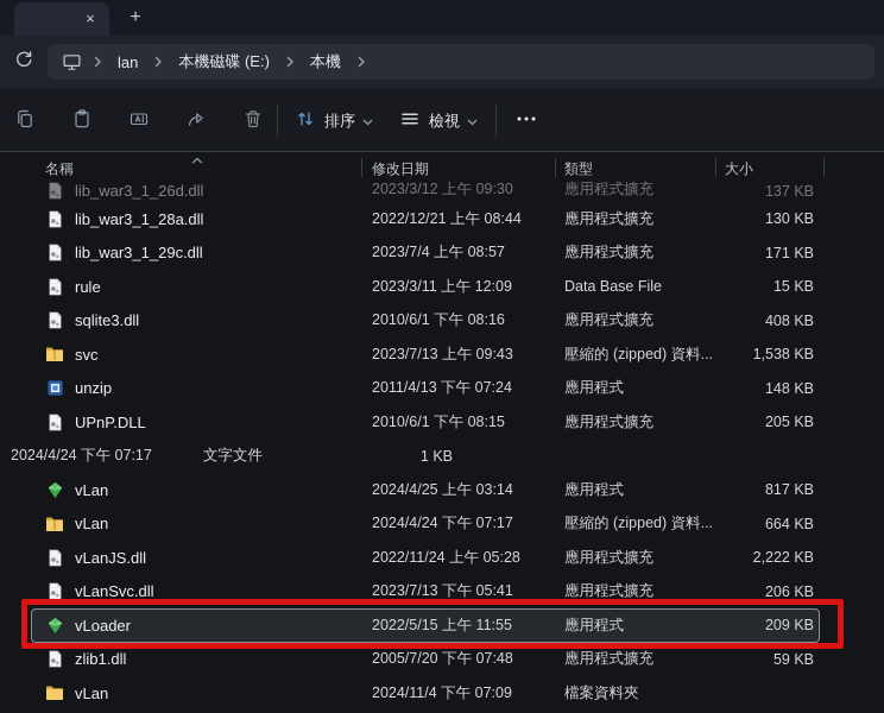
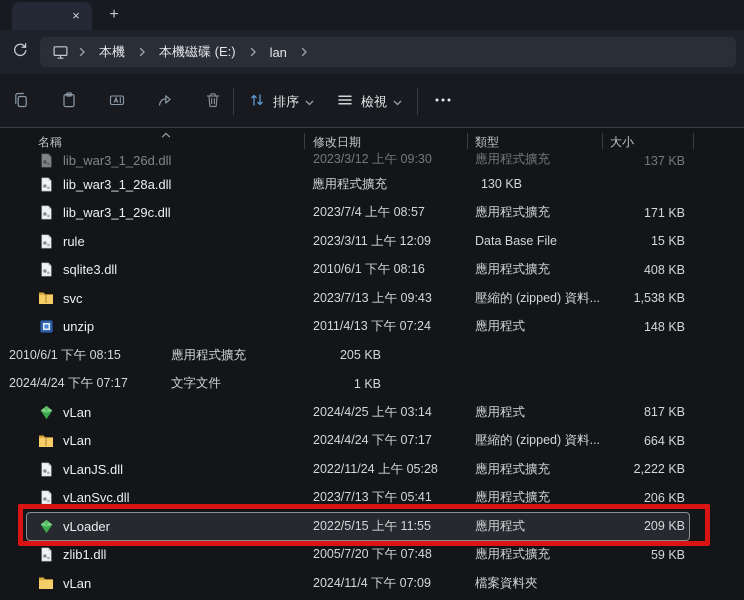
  ×
  +
- lan
+ 本機
  本機磁碟 (E:)
- 本機
+ lan
  排序
  檢視
  名稱
  修改日期
  類型
  大小
  lib_war3_1_26d.dll
  2023/3/12 上午 09:30
  應用程式擴充
  137 KB
  lib_war3_1_28a.dll
- 2022/12/21 上午 08:44
  應用程式擴充
  130 KB
  lib_war3_1_29c.dll
  2023/7/4 上午 08:57
  應用程式擴充
  171 KB
  rule
  2023/3/11 上午 12:09
  Data Base File
  15 KB
  sqlite3.dll
  2010/6/1 下午 08:16
  應用程式擴充
  408 KB
  svc
  2023/7/13 上午 09:43
  壓縮的 (zipped) 資料...
  1,538 KB
  unzip
  2011/4/13 下午 07:24
  應用程式
  148 KB
- UPnP.DLL
  2010/6/1 下午 08:15
  應用程式擴充
  205 KB
  2024/4/24 下午 07:17
  文字文件
  1 KB
  vLan
  2024/4/25 上午 03:14
  應用程式
  817 KB
  vLan
  2024/4/24 下午 07:17
  壓縮的 (zipped) 資料...
  664 KB
  vLanJS.dll
  2022/11/24 上午 05:28
  應用程式擴充
  2,222 KB
  vLanSvc.dll
  2023/7/13 下午 05:41
  應用程式擴充
  206 KB
  vLoader
  2022/5/15 上午 11:55
  應用程式
  209 KB
  zlib1.dll
  2005/7/20 下午 07:48
  應用程式擴充
  59 KB
  vLan
  2024/11/4 下午 07:09
  檔案資料夾
